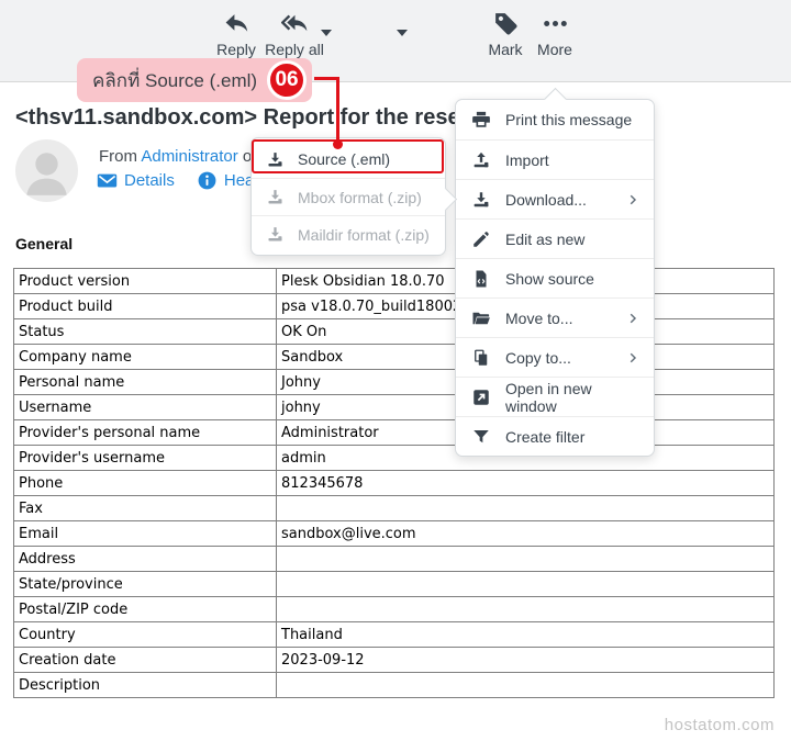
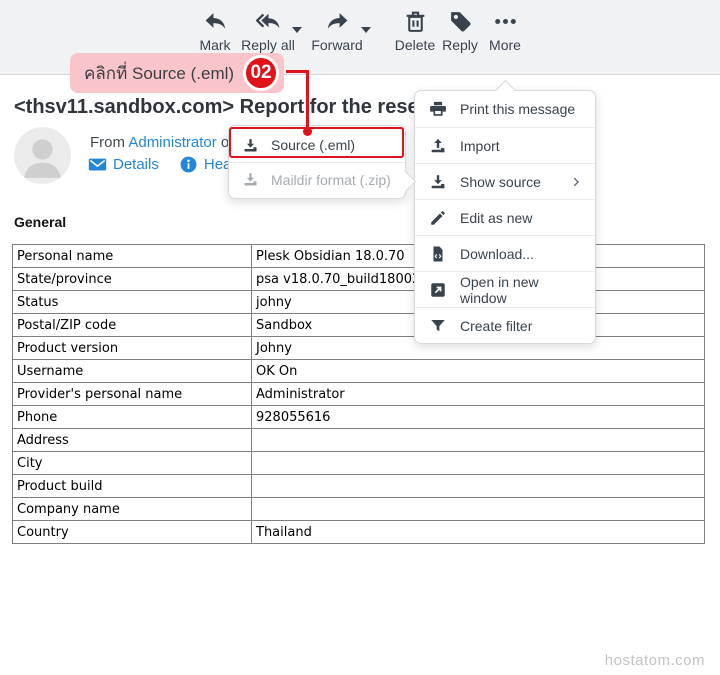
- Reply
+ Mark
  Reply all
+ Forward
+ Delete
- Mark
+ Reply
  More
  <thsv11.sandbox.com> Report for the res
  From Administrator o
  Details
  General
- Product version	Plesk Obsidian 18.0.70
+ Personal name	Plesk Obsidian 18.0.70
- Product build	psa v18.0.70_build1800
+ State/province	psa v18.0.70_build1800
- Status	OK On
+ Status	johny
- Company name	Sandbox
+ Postal/ZIP code	Sandbox
- Personal name	Johny
+ Product version	Johny
- Username	johny
+ Username	OK On
  Provider's personal name	Administrator
- Provider's username	admin
- Phone	812345678
+ Phone	928055616
- Fax
- Email	sandbox@live.com
  Address
+ City
- State/province
+ Product build
- Postal/ZIP code
+ Company name
  Country	Thailand
- Creation date	2023-09-12
- Description
  Print this message
  Import
- Download...
+ Show source
  Edit as new
- Show source
+ Download...
- Move to...
- Copy to...
  Open in new window
  Create filter
  Source (.eml)
- Mbox format (.zip)
  Maildir format (.zip)
  คลิกที่ Source (.eml)
- 06
+ 02
  hostatom.com
